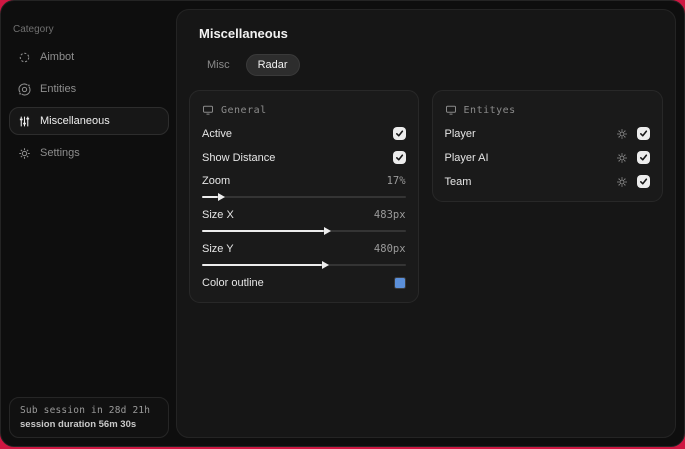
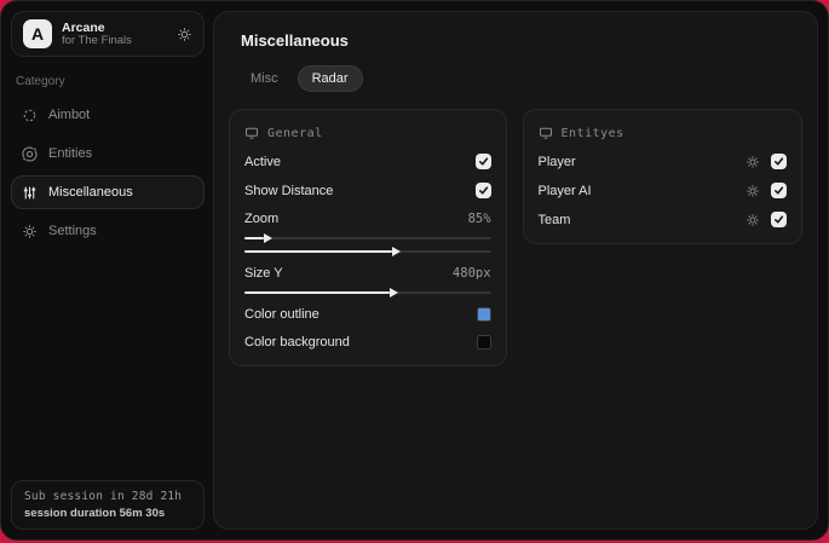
+ A
+ Arcane
+ for The Finals
  Category
  Aimbot
  Entities
  Miscellaneous
  Settings
  Sub session in 28d 21h
  session duration 56m 30s
  Miscellaneous
  Misc
  Radar
  General
  Active
  Show Distance
  Zoom
- 17%
+ 85%
- Size X
- 483px
  Size Y
  480px
  Color outline
+ Color background
  Entityes
  Player
  Player AI
  Team
